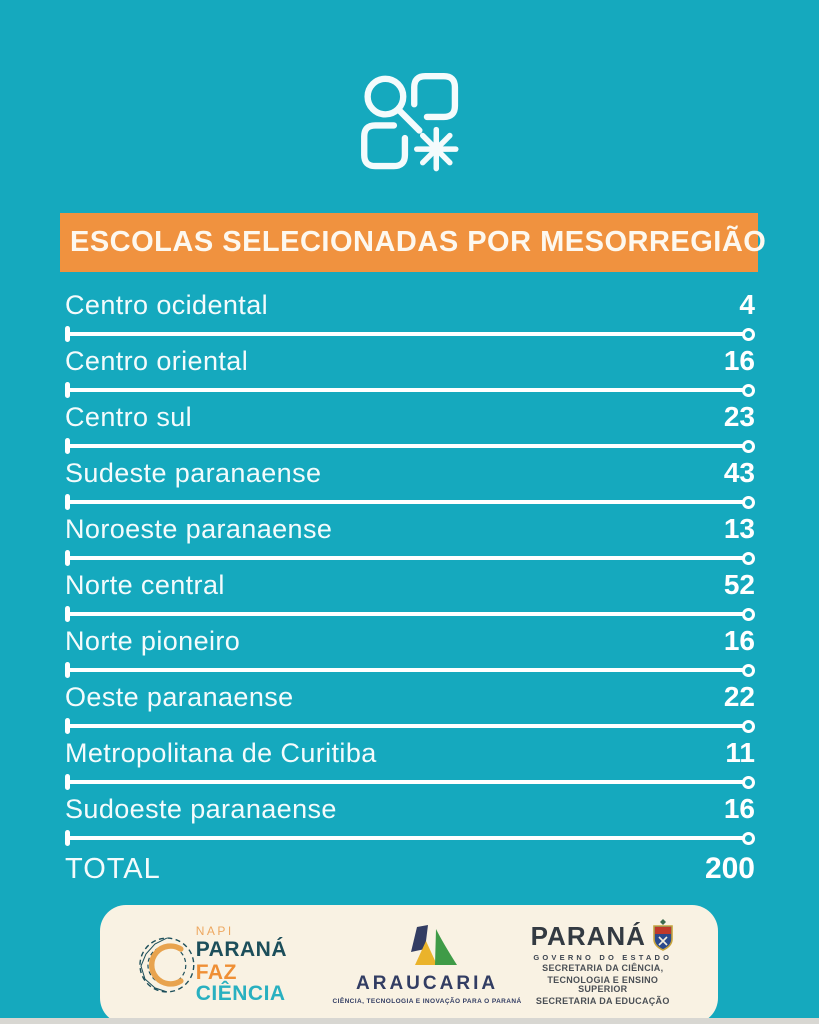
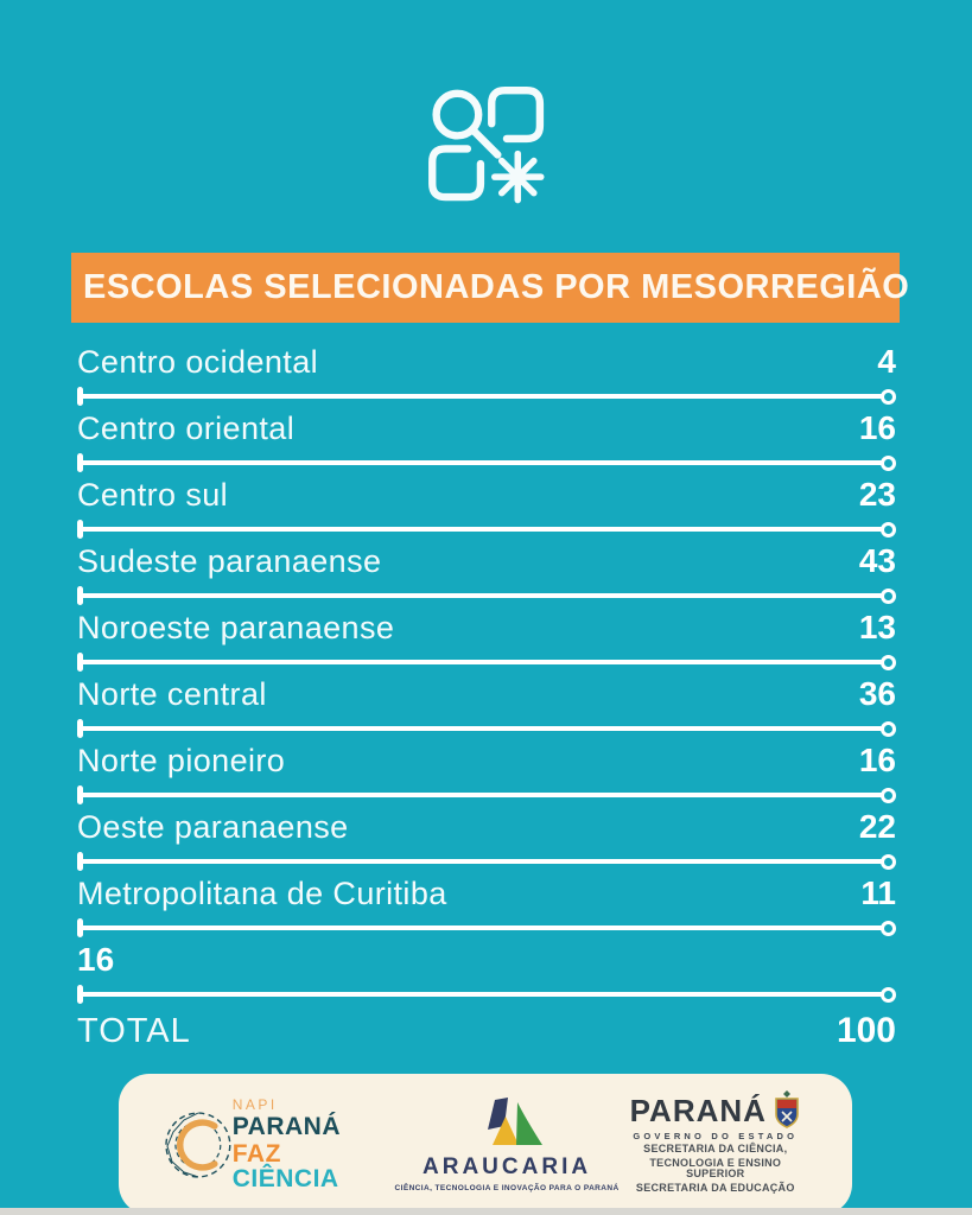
  ESCOLAS SELECIONADAS POR MESORREGIÃO
  Centro ocidental
  4
  Centro oriental
  16
  Centro sul
  23
  Sudeste paranaense
  43
  Noroeste paranaense
  13
  Norte central
- 52
+ 36
  Norte pioneiro
  16
  Oeste paranaense
  22
  Metropolitana de Curitiba
  11
- Sudoeste paranaense
  16
  TOTAL
- 200
+ 100
  NAPI
  PARANÁ
  FAZ CIÊNCIA
  ARAUCARIA
  PARANÁ
  GOVERNO DO ESTADO
  SECRETARIA DA CIÊNCIA,
  TECNOLOGIA E ENSINO SUPERIOR
  SECRETARIA DA EDUCAÇÃO
